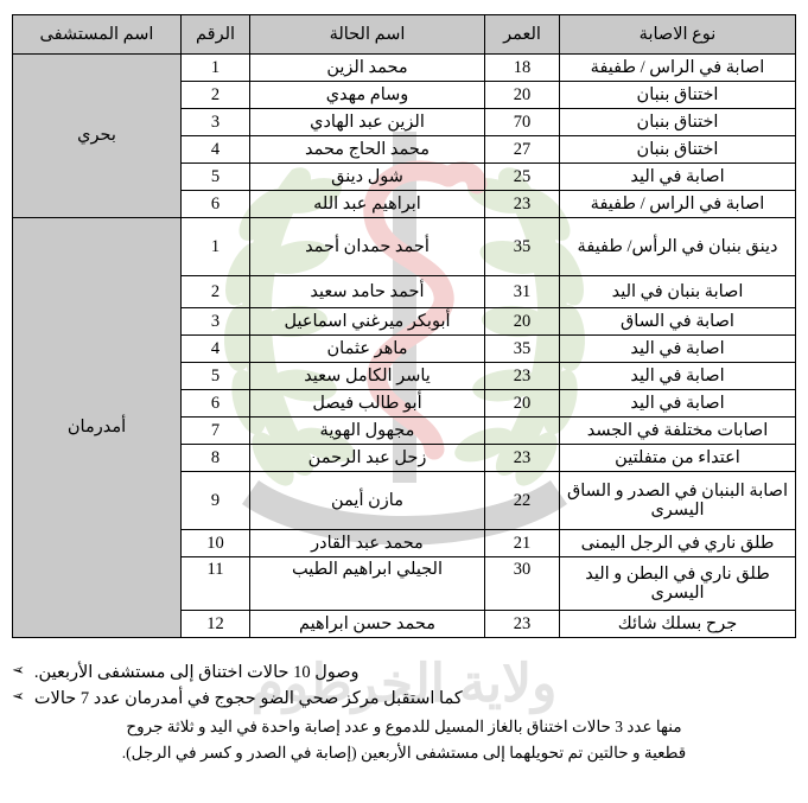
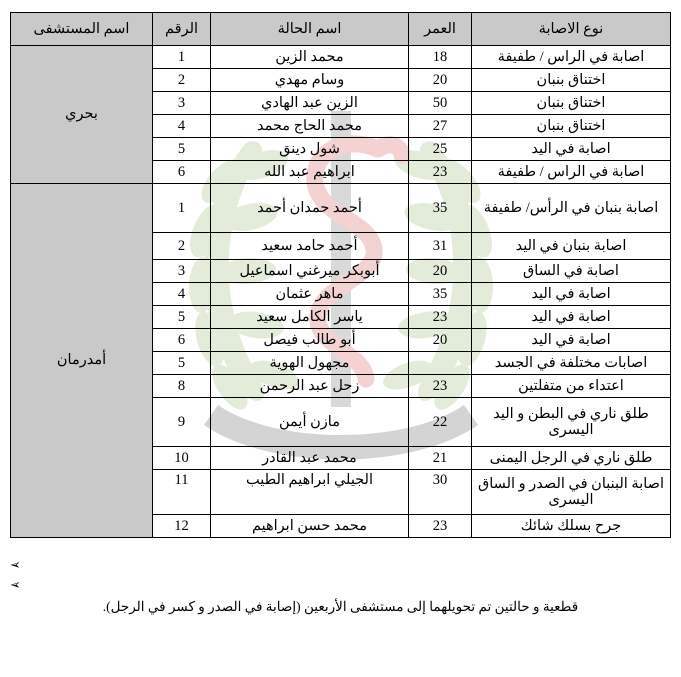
- ولاية الخرطوم
  نوع الاصابة	العمر	اسم الحالة	الرقم	اسم المستشفى
  اصابة في الراس / طفيفة	18	محمد الزين	1	بحري
  اختناق بنبان	20	وسام مهدي	2
- اختناق بنبان	70	الزين عبد الهادي	3
+ اختناق بنبان	50	الزين عبد الهادي	3
  اختناق بنبان	27	محمد الحاج محمد	4
  اصابة في اليد	25	شول دينق	5
  اصابة في الراس / طفيفة	23	ابراهيم عبد الله	6
- دينق بنبان في الرأس/ طفيفة	35	أحمد حمدان أحمد	1	أمدرمان
+ اصابة بنبان في الرأس/ طفيفة	35	أحمد حمدان أحمد	1	أمدرمان
  اصابة بنبان في اليد	31	أحمد حامد سعيد	2
  اصابة في الساق	20	أبوبكر ميرغني اسماعيل	3
  اصابة في اليد	35	ماهر عثمان	4
  اصابة في اليد	23	ياسر الكامل سعيد	5
  اصابة في اليد	20	أبو طالب فيصل	6
- اصابات مختلفة في الجسد		مجهول الهوية	7
+ اصابات مختلفة في الجسد		مجهول الهوية	5
  اعتداء من متفلتين	23	زحل عبد الرحمن	8
- اصابة البنبان في الصدر و الساق اليسرى	22	مازن أيمن	9
+ طلق ناري في البطن و اليد اليسرى	22	مازن أيمن	9
  طلق ناري في الرجل اليمنى	21	محمد عبد القادر	10
- طلق ناري في البطن و اليد اليسرى	30	الجيلي ابراهيم الطيب	11
+ اصابة البنبان في الصدر و الساق اليسرى	30	الجيلي ابراهيم الطيب	11
  جرح بسلك شائك	23	محمد حسن ابراهيم	12
- وصول 10 حالات اختناق إلى مستشفى الأربعين.
- كما استقبل مركز صحي الضو حجوج في أمدرمان عدد 7 حالات
- منها عدد 3 حالات اختناق بالغاز المسيل للدموع و عدد إصابة واحدة في اليد و ثلاثة جروح
  قطعية و حالتين تم تحويلهما إلى مستشفى الأربعين (إصابة في الصدر و كسر في الرجل).
